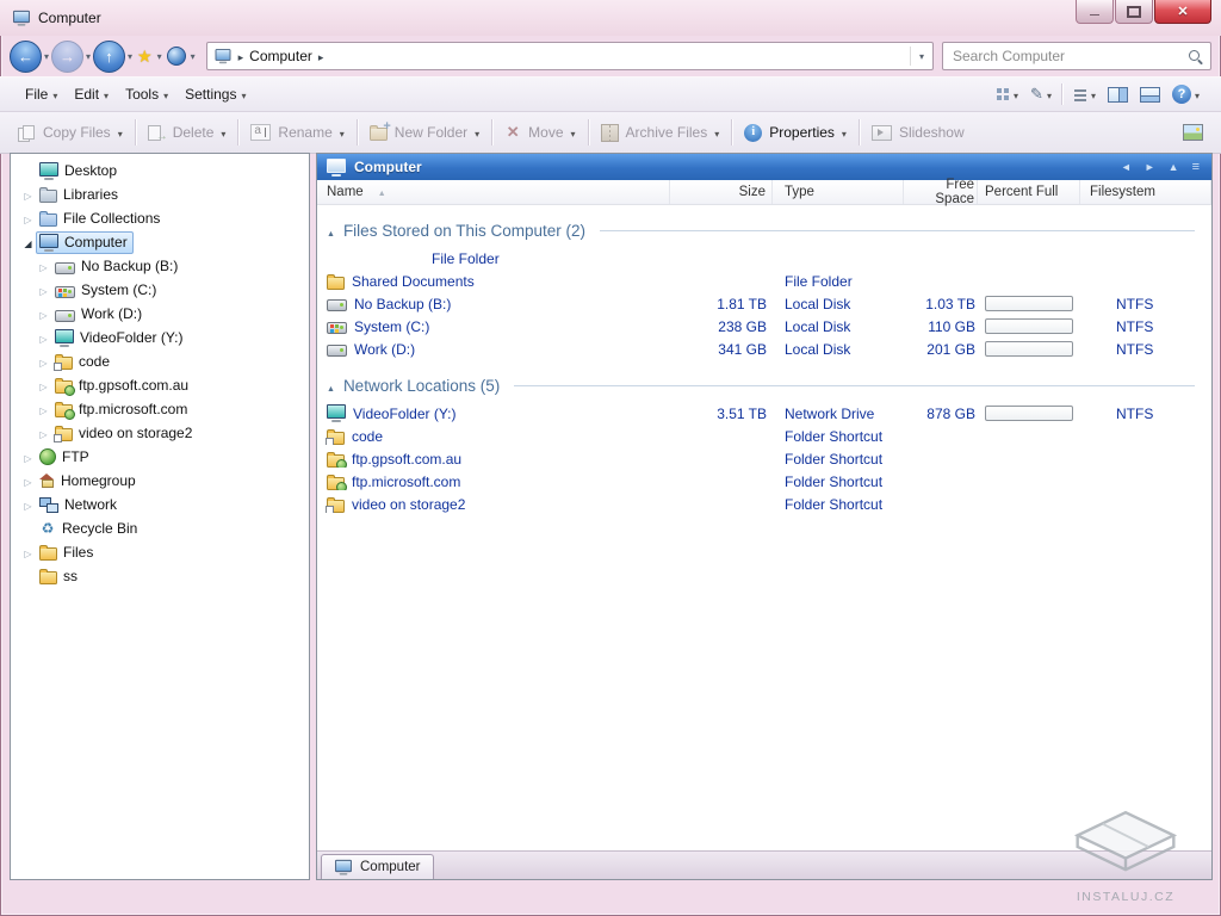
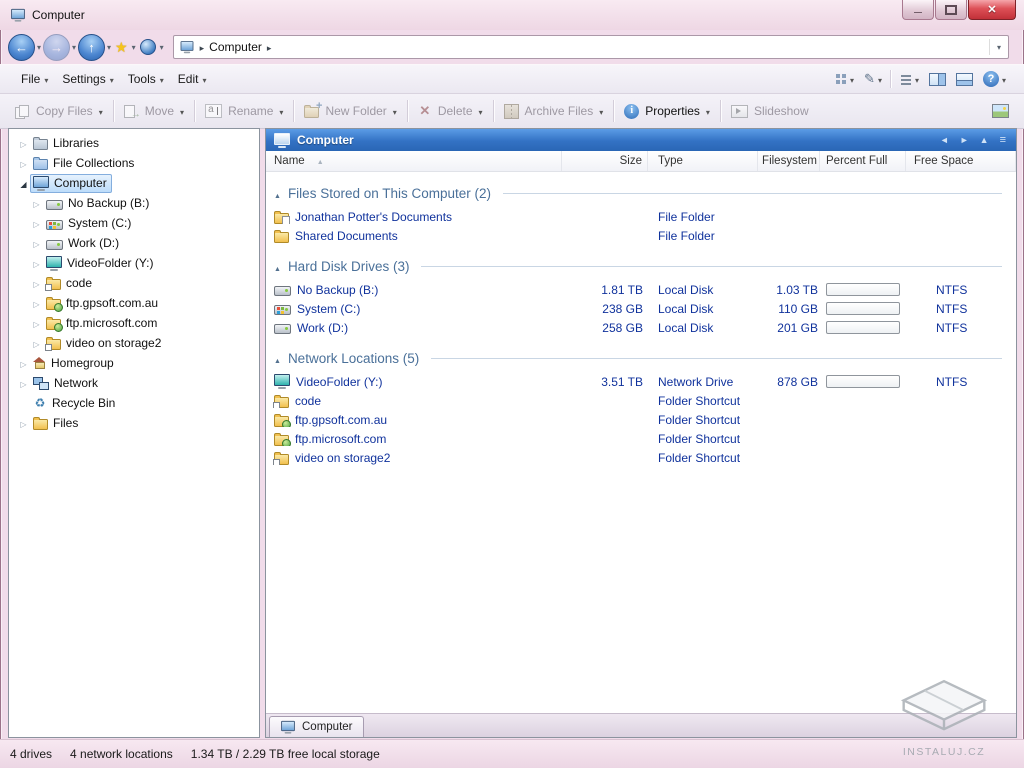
  Computer
  ▾
  ▾
  ▾
  ▾
  ▾
  Computer
  ▾
- Search Computer
  File
- Edit
+ Settings
  Tools
- Settings
+ Edit
  Copy Files
- Delete
+ Move
  Rename
  New Folder
- Move
+ Delete
  Archive Files
  Properties
  Slideshow
- Desktop
  Libraries
  File Collections
  Computer
  No Backup (B:)
  System (C:)
  Work (D:)
  VideoFolder (Y:)
  code
  ftp.gpsoft.com.au
  ftp.microsoft.com
  video on storage2
- FTP
  Homegroup
  Network
  Recycle Bin
  Files
- ss
  Computer
  Name
  Size
  Type
- Free Space
+ Filesystem
  Percent Full
- Filesystem
+ Free Space
  Files Stored on This Computer (2)
+ Jonathan Potter's Documents
  File Folder
  Shared Documents
  File Folder
+ Hard Disk Drives (3)
  No Backup (B:)
  1.81 TB
  Local Disk
  1.03 TB
  NTFS
  System (C:)
  238 GB
  Local Disk
  110 GB
  NTFS
  Work (D:)
- 341 GB
+ 258 GB
  Local Disk
  201 GB
  NTFS
  Network Locations (5)
  VideoFolder (Y:)
  3.51 TB
  Network Drive
  878 GB
  NTFS
  code
  Folder Shortcut
  ftp.gpsoft.com.au
  Folder Shortcut
  ftp.microsoft.com
  Folder Shortcut
  video on storage2
  Folder Shortcut
  Computer
+ 4 drives
+ 4 network locations
+ 1.34 TB / 2.29 TB free local storage
  INSTALUJ.CZ
